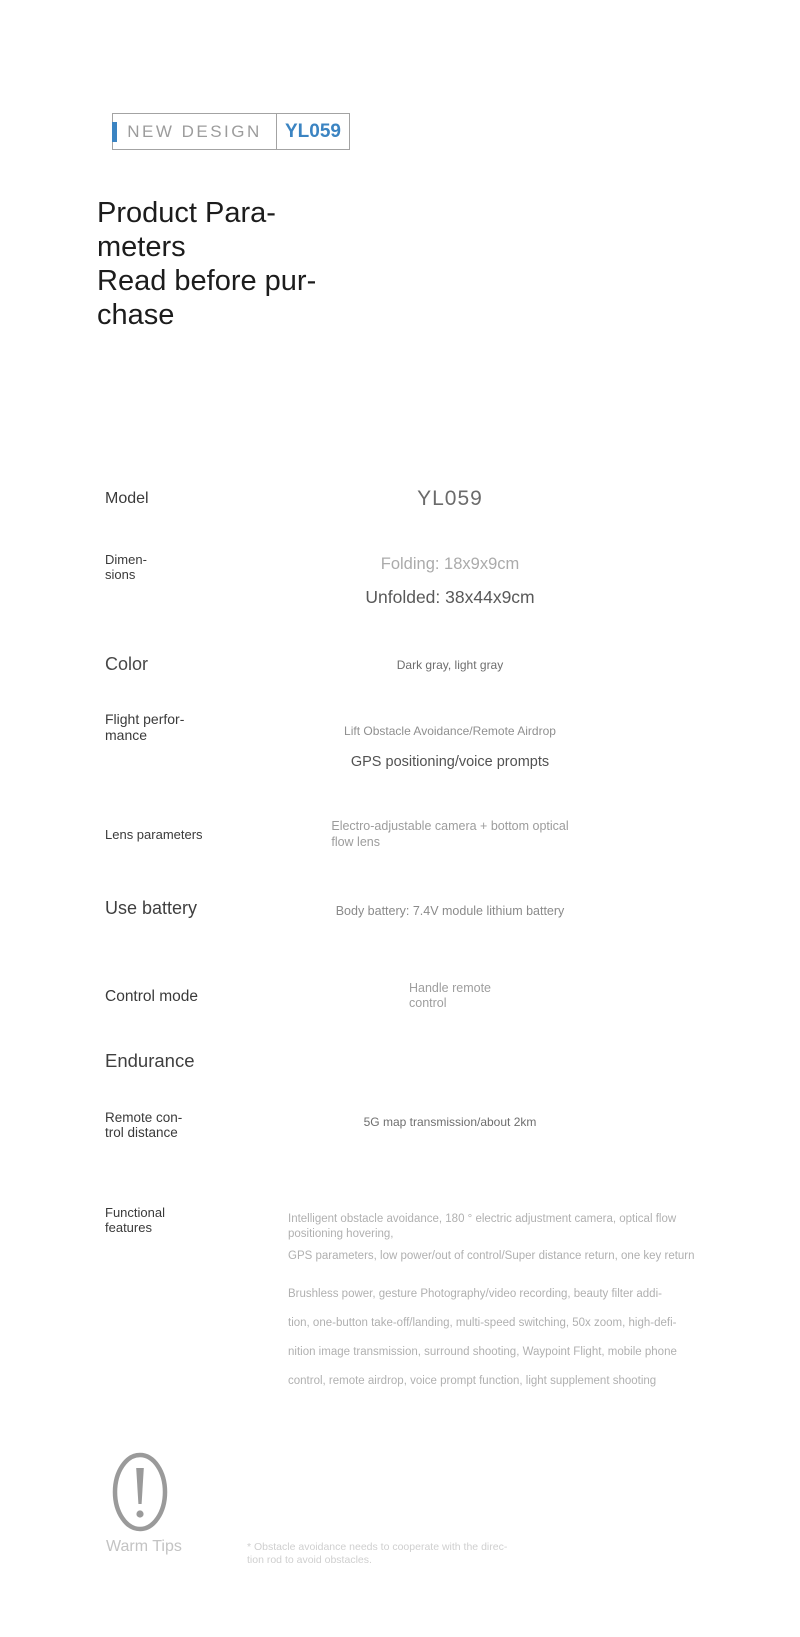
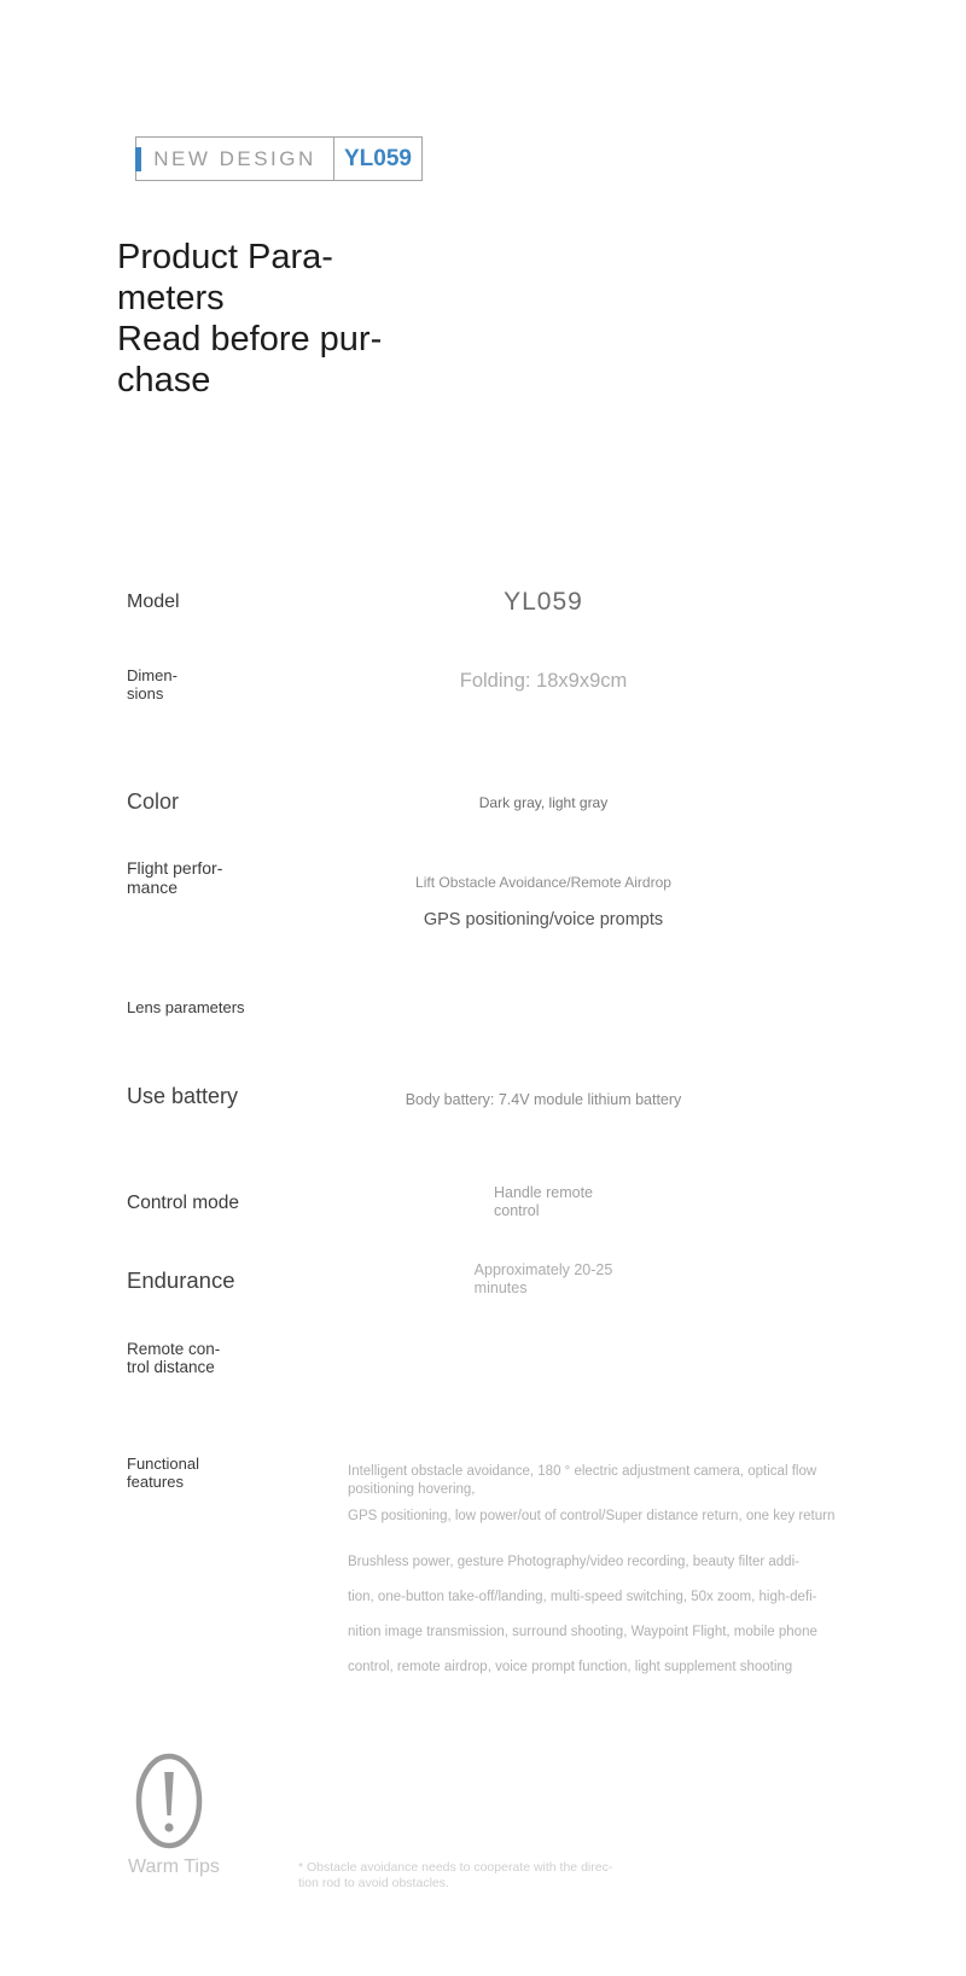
  NEW DESIGN
  YL059
  Product Para-
  meters
  Read before pur-
  chase
  Model
  YL059
  Dimen-
  sions
  Folding: 18x9x9cm
- Unfolded: 38x44x9cm
  Color
  Dark gray, light gray
  Flight perfor-
  mance
  Lift Obstacle Avoidance/Remote Airdrop
  GPS positioning/voice prompts
  Lens parameters
- Electro-adjustable camera + bottom optical
- flow lens
  Use battery
  Body battery: 7.4V module lithium battery
  Control mode
  Handle remote
  control
  Endurance
+ Approximately 20-25
+ minutes
  Remote con-
  trol distance
- 5G map transmission/about 2km
  Functional
  features
  Intelligent obstacle avoidance, 180 ° electric adjustment camera, optical flow
  positioning hovering,
- GPS parameters, low power/out of control/Super distance return, one key return
+ GPS positioning, low power/out of control/Super distance return, one key return
  Brushless power, gesture Photography/video recording, beauty filter addi-
  tion, one-button take-off/landing, multi-speed switching, 50x zoom, high-defi-
  nition image transmission, surround shooting, Waypoint Flight, mobile phone
  control, remote airdrop, voice prompt function, light supplement shooting
  Warm Tips
  * Obstacle avoidance needs to cooperate with the direc-
  tion rod to avoid obstacles.
